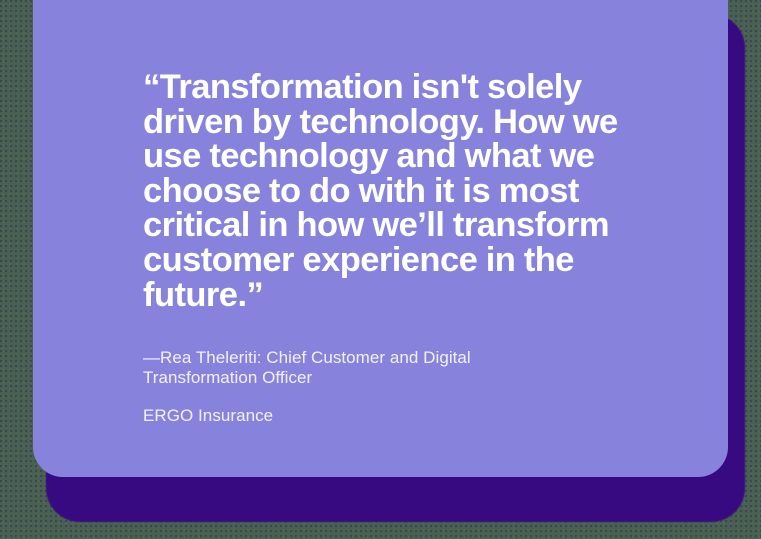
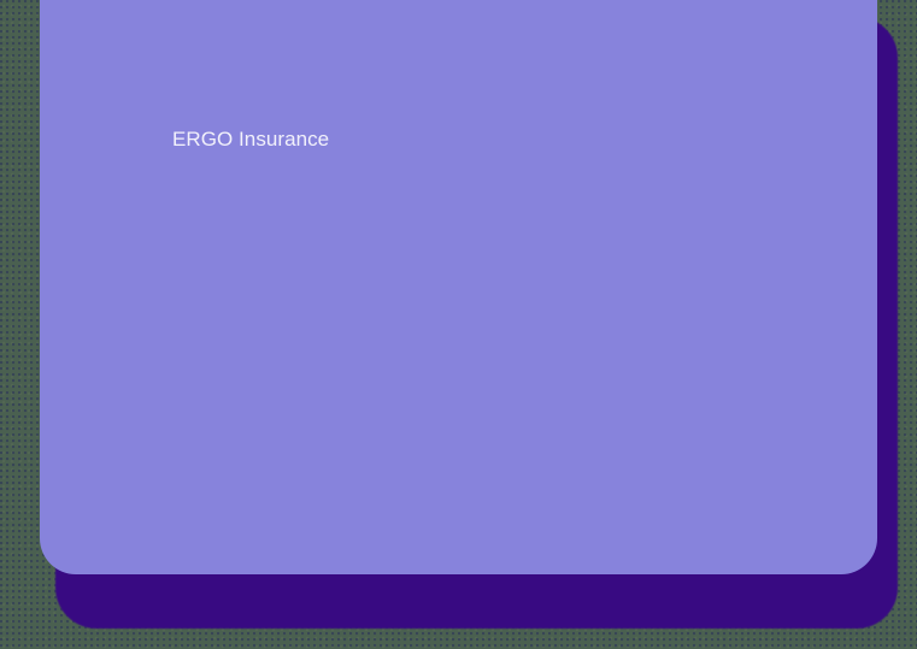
- “Transformation isn't solely driven by technology. How we use technology and what we choose to do with it is most critical in how we’ll transform customer experience in the future.”
- —Rea Theleriti: Chief Customer and Digital Transformation Officer
  ERGO Insurance
